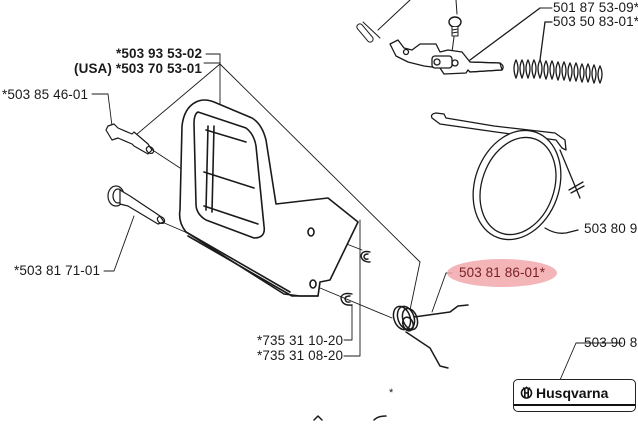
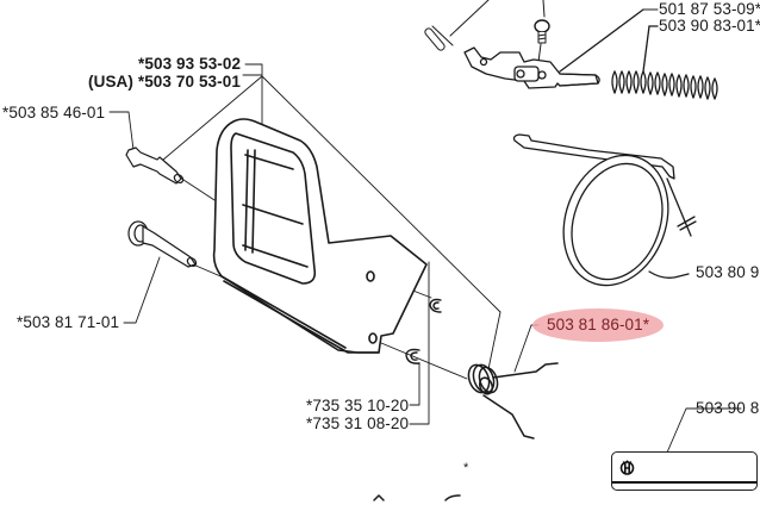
  501 87 53-09*
- 503 50 83-01*
+ 503 90 83-01*
  *503 93 53-02
  (USA) *503 70 53-01
  *503 85 46-01
  503 80 9
  503 81 86-01*
  *503 81 71-01
- *735 31 10-20
+ *735 35 10-20
  *735 31 08-20
  503 90 8
  *
- Husqvarna
